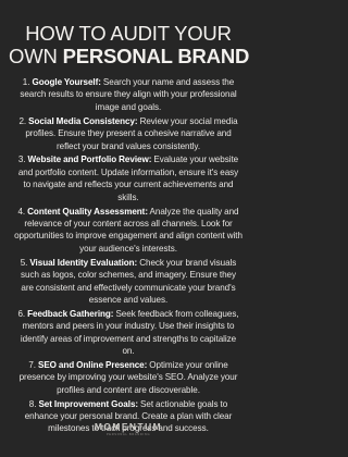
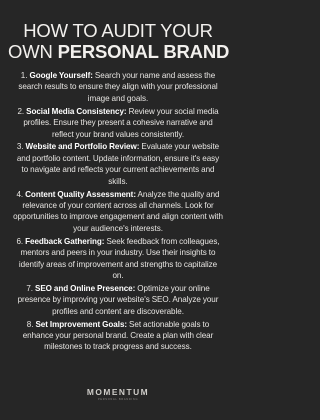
  HOW TO AUDIT YOUR
  OWN PERSONAL BRAND
  1. Google Yourself: Search your name and assess the search results to ensure they align with your professional image and goals.
  2. Social Media Consistency: Review your social media profiles. Ensure they present a cohesive narrative and reflect your brand values consistently.
  3. Website and Portfolio Review: Evaluate your website and portfolio content. Update information, ensure it's easy to navigate and reflects your current achievements and skills.
  4. Content Quality Assessment: Analyze the quality and relevance of your content across all channels. Look for opportunities to improve engagement and align content with your audience's interests.
- 5. Visual Identity Evaluation: Check your brand visuals such as logos, color schemes, and imagery. Ensure they are consistent and effectively communicate your brand's essence and values.
  6. Feedback Gathering: Seek feedback from colleagues, mentors and peers in your industry. Use their insights to identify areas of improvement and strengths to capitalize on.
  7. SEO and Online Presence: Optimize your online presence by improving your website's SEO. Analyze your profiles and content are discoverable.
  8. Set Improvement Goals: Set actionable goals to enhance your personal brand. Create a plan with clear milestones to track progress and success.
  MOMENTUM
